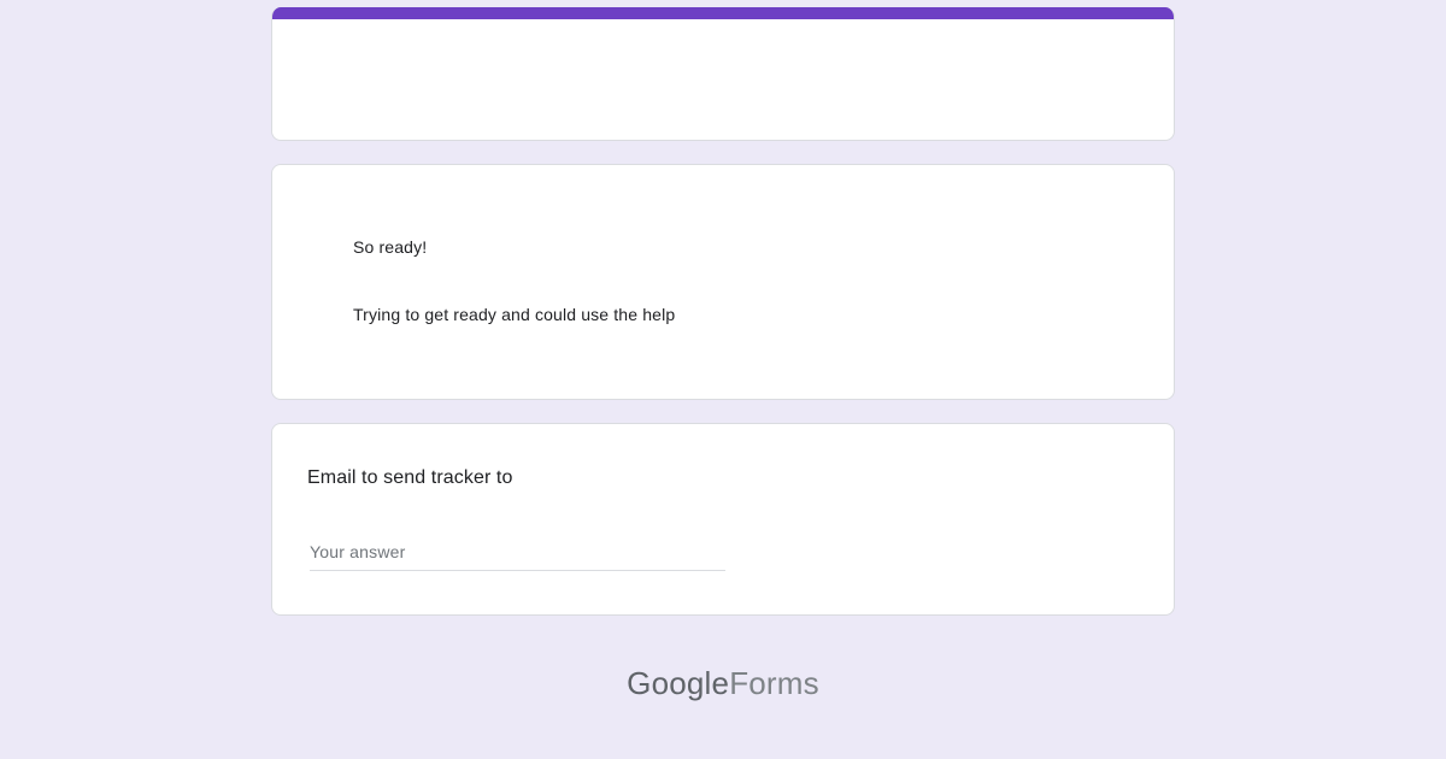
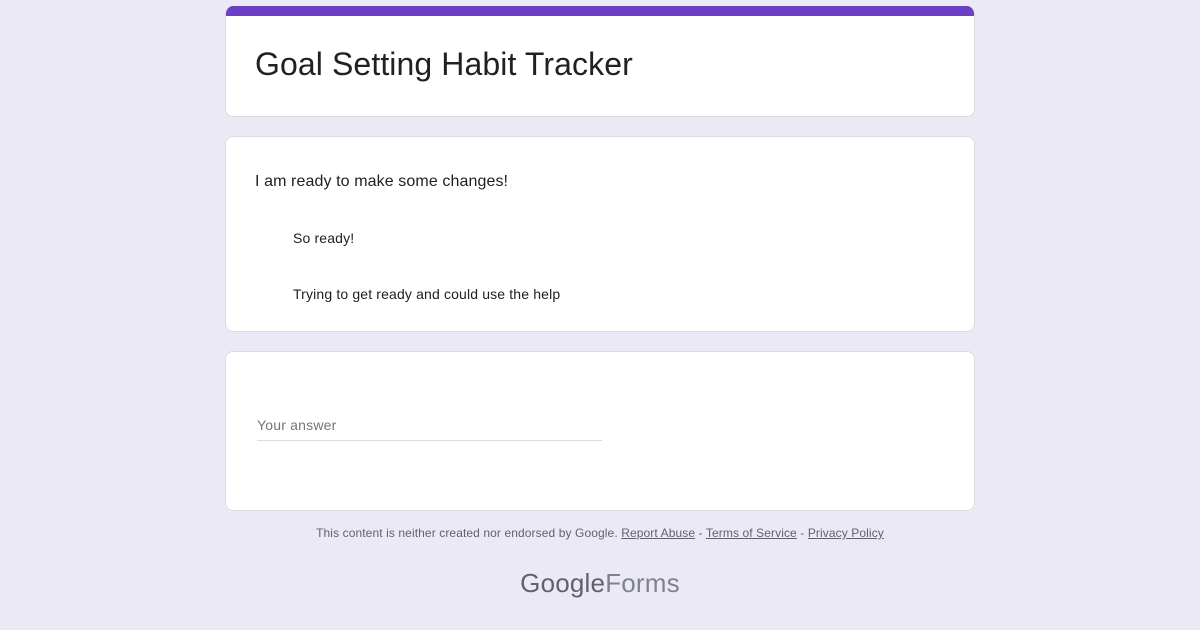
+ Goal Setting Habit Tracker
+ I am ready to make some changes!
  So ready!
  Trying to get ready and could use the help
- Email to send tracker to
  Your answer
+ This content is neither created nor endorsed by Google. Report Abuse - Terms of Service - Privacy Policy
  GoogleForms
